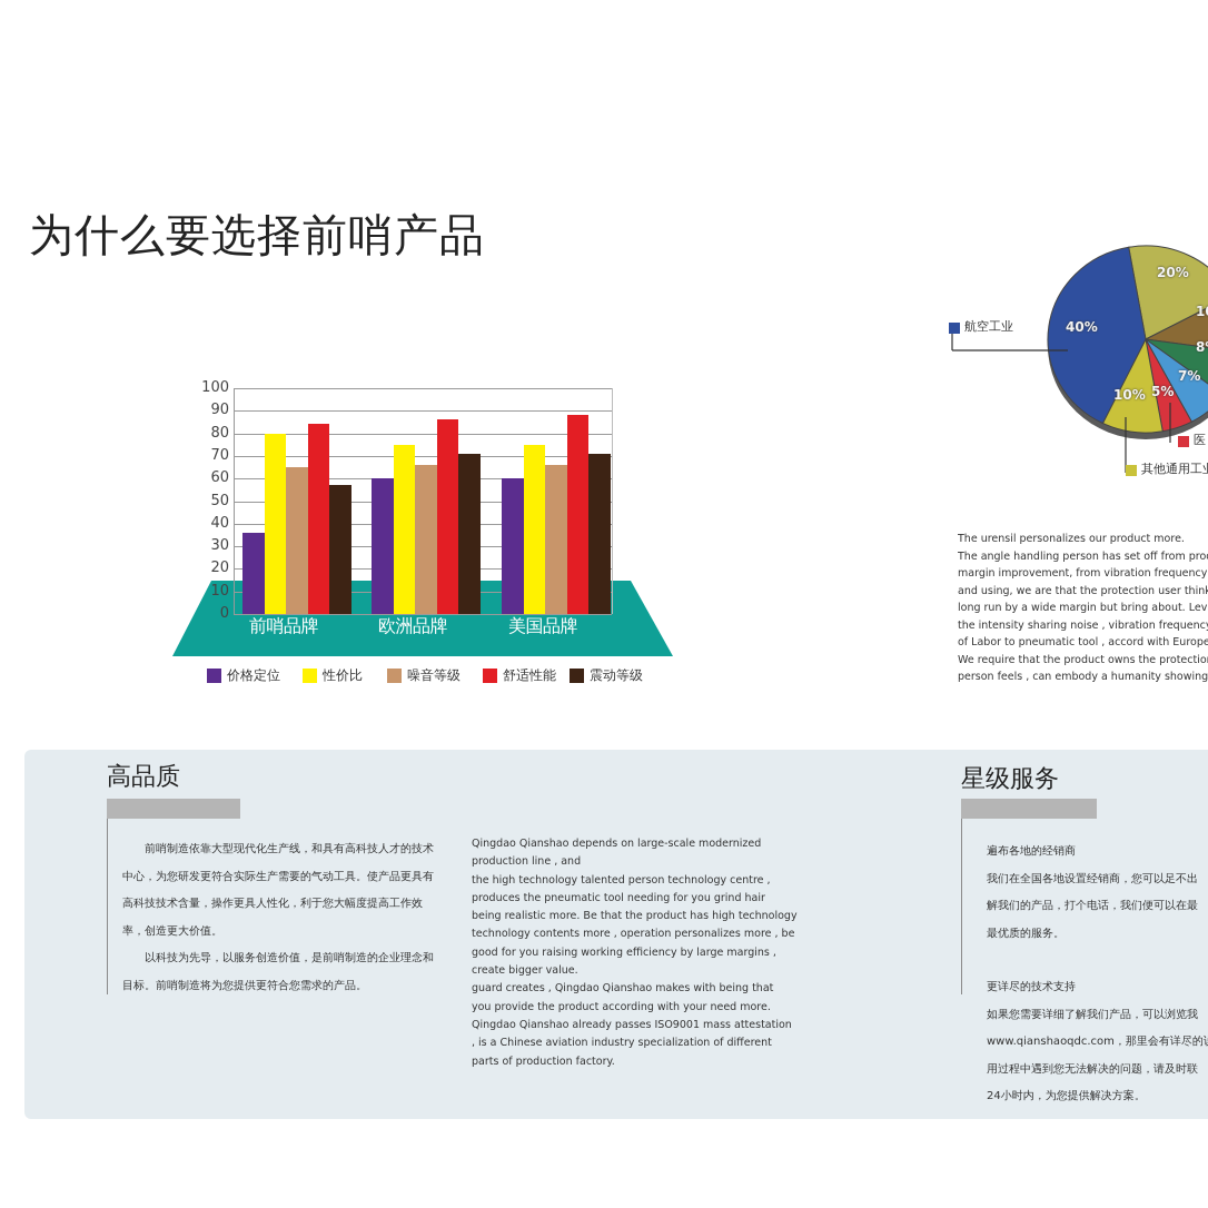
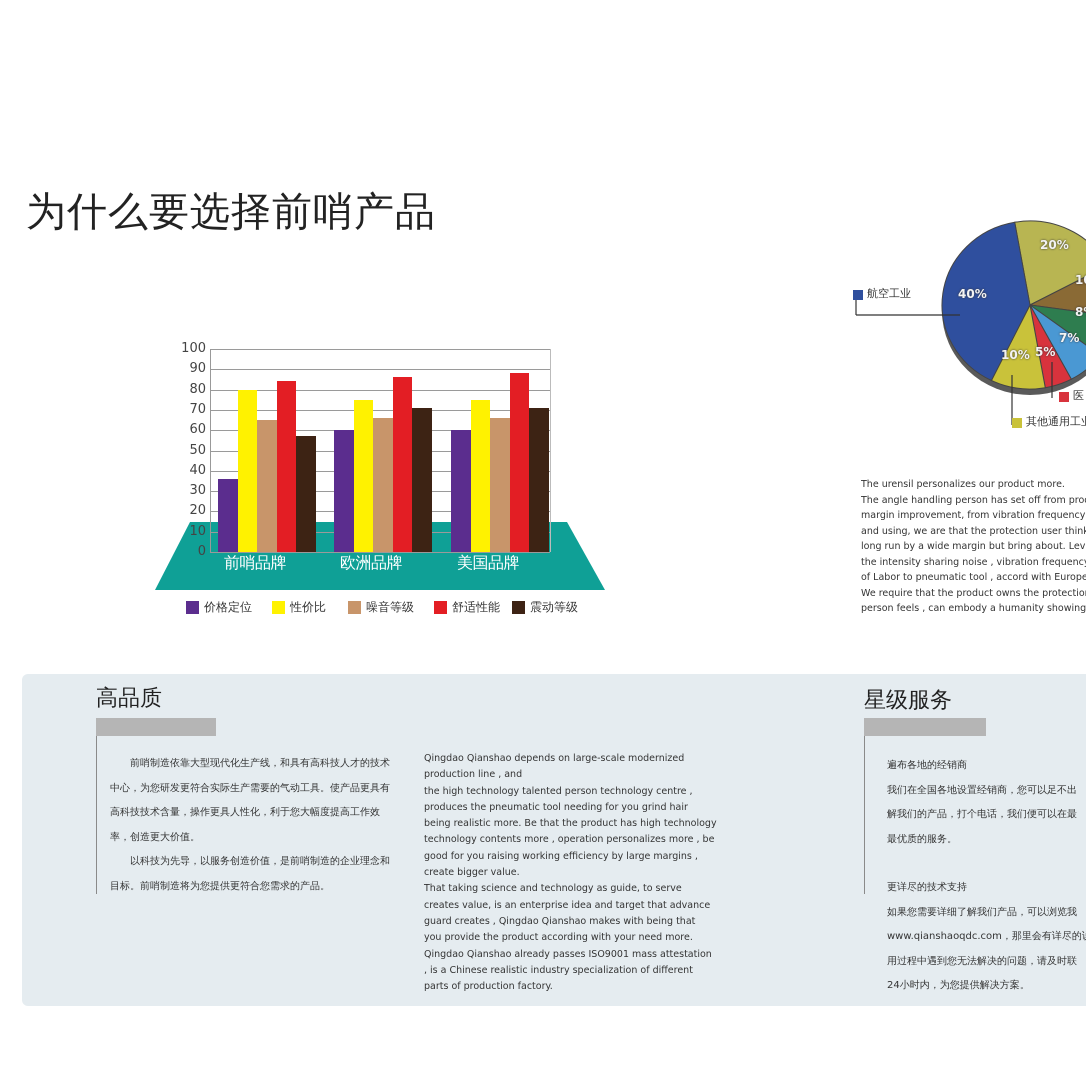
  为什么要选择前哨产品
  100
  90
  80
  70
  60
  50
  40
  30
  20
  10
  0
  前哨品牌
  欧洲品牌
  美国品牌
  价格定位
  性价比
  噪音等级
  舒适性能
  震动等级
  航空工业
  医
  其他通用工
  40%
  20%
  7%
  5%
  10%
  The urensil personalizes our product more.
  The angle handling person has set off from pro
  margin improvement, from vibration frequency
  and using, we are that the protection user thin
  long run by a wide margin but bring about. Lev
  the intensity sharing noise , vibration frequenc
  of Labor to pneumatic tool , accord with Europe
  We require that the product owns the protectio
  person feels , can embody a humanity showing
  高品质
  前哨制造依靠大型现代化生产线，和具有高科技人才的技术中心，为您研发更符合实际生产需要的气动工具。使产品更具有高科技技术含量，操作更具人性化，利于您大幅度提高工作效率，创造更大价值。
  以科技为先导，以服务创造价值，是前哨制造的企业理念和目标。前哨制造将为您提供更符合您需求的产品。
  Qingdao Qianshao depends on large-scale modernized
  production line , and
  the high technology talented person technology centre ,
  produces the pneumatic tool needing for you grind hair
  being realistic more. Be that the product has high technology
  technology contents more , operation personalizes more , be
  good for you raising working efficiency by large margins ,
  create bigger value.
+ That taking science and technology as guide, to serve
+ creates value, is an enterprise idea and target that advance
  guard creates , Qingdao Qianshao makes with being that
  you provide the product according with your need more.
  Qingdao Qianshao already passes ISO9001 mass attestation
- , is a Chinese aviation industry specialization of different
+ , is a Chinese realistic industry specialization of different
  parts of production factory.
  星级服务
  遍布各地的经销商
  我们在全国各地设置经销商，您可以足不出
  解我们的产品，打个电话，我们便可以在最
  最优质的服务。
  更详尽的技术支持
  如果您需要详细了解我们产品，可以浏览我
  www.qianshaoqdc.com，那里会有详尽的
  用过程中遇到您无法解决的问题，请及时联
  24小时内，为您提供解决方案。
